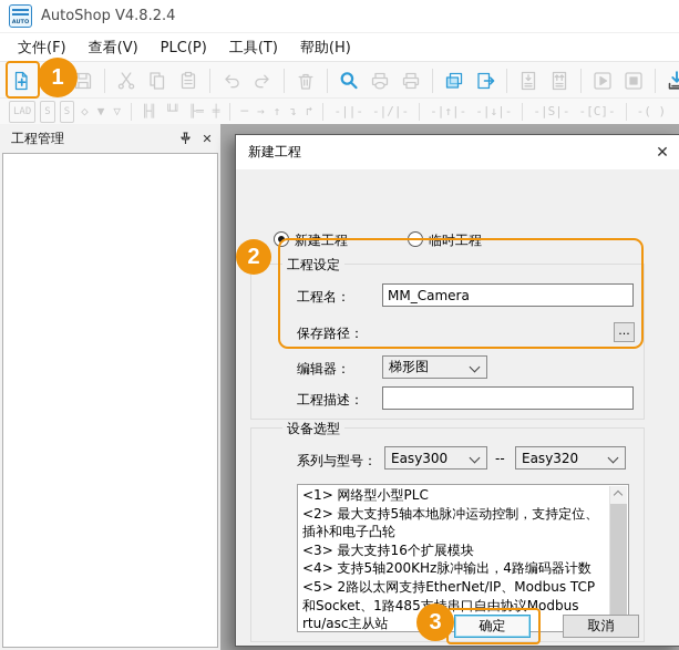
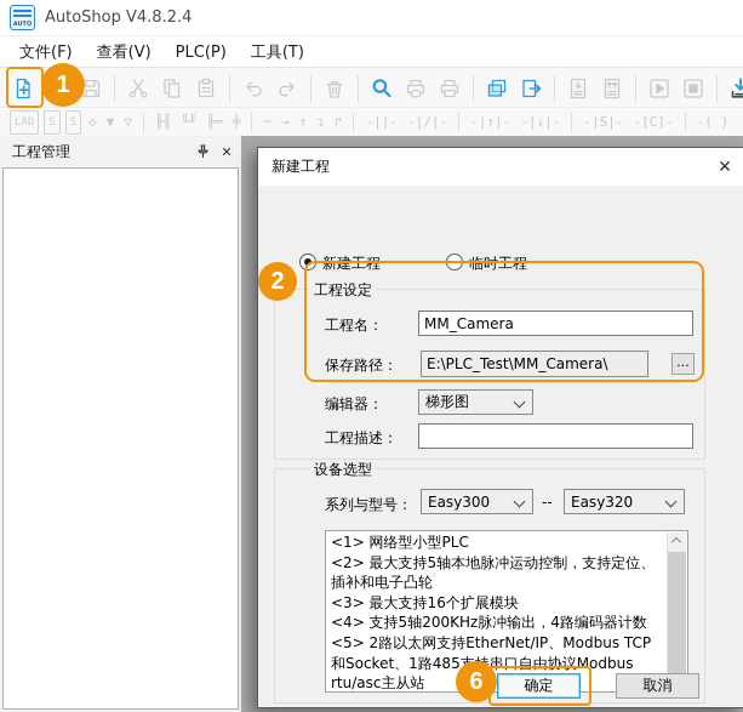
  AutoShop V4.8.2.4
  文件(F)
  查看(V)
  PLC(P)
  工具(T)
- 帮助(H)
  LAD
  S
  S
  ◇
  ▼
  ▽
  ╟╢
  ╙╜
  ╟═
  ╪
  ─
  →
  ↑
  ↴
  ↱
  -||-
  -|/|-
  -|↑|-
  -|↓|-
  -|S|-
  -[C]-
  -( )
  工程管理
  ✕
  新建工程
  ✕
  新建工程
  临时工程
  工程设定
  工程名：
  MM_Camera
  保存路径：
+ E:\PLC_Test\MM_Camera\
  ...
  编辑器：
  梯形图
  工程描述：
  设备选型
  系列与型号：
  Easy300
  --
  Easy320
  <1> 网络型小型PLC
  <2> 最大支持5轴本地脉冲运动控制，支持定位、插补和电子凸轮
  <3> 最大支持16个扩展模块
  <4> 支持5轴200KHz脉冲输出，4路编码器计数
  <5> 2路以太网支持EtherNet/IP、Modbus TCP和Socket、1路485串口自由协议Modbus rtu/asc主从站
  确定
  取消
  1
  2
- 3
+ 6
